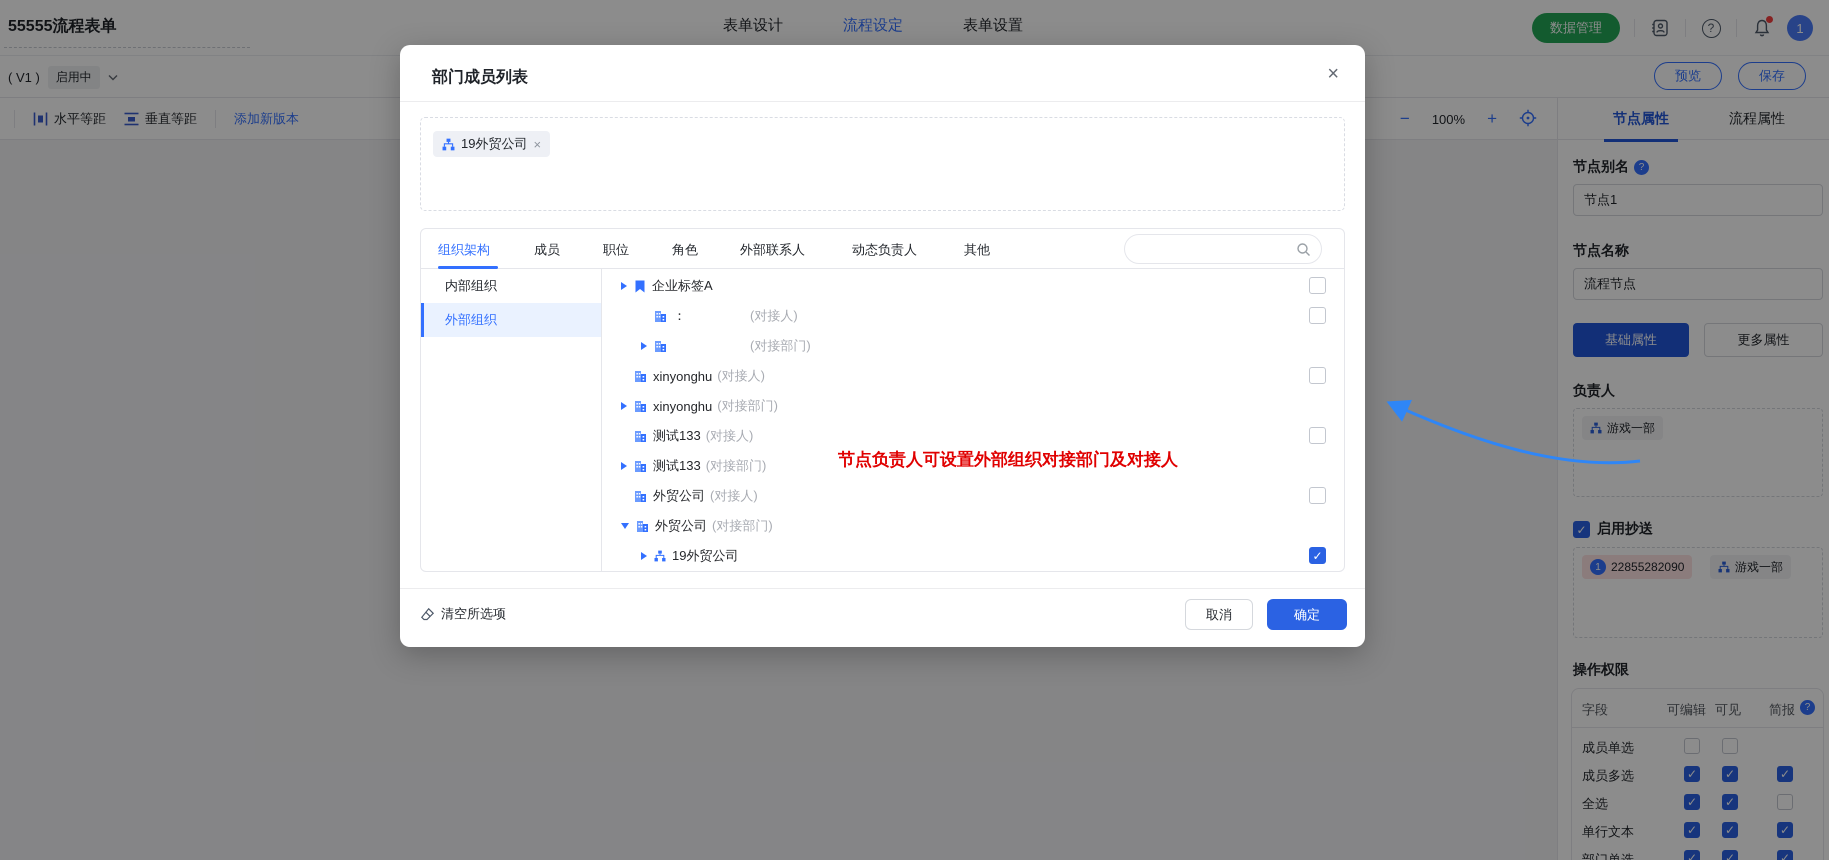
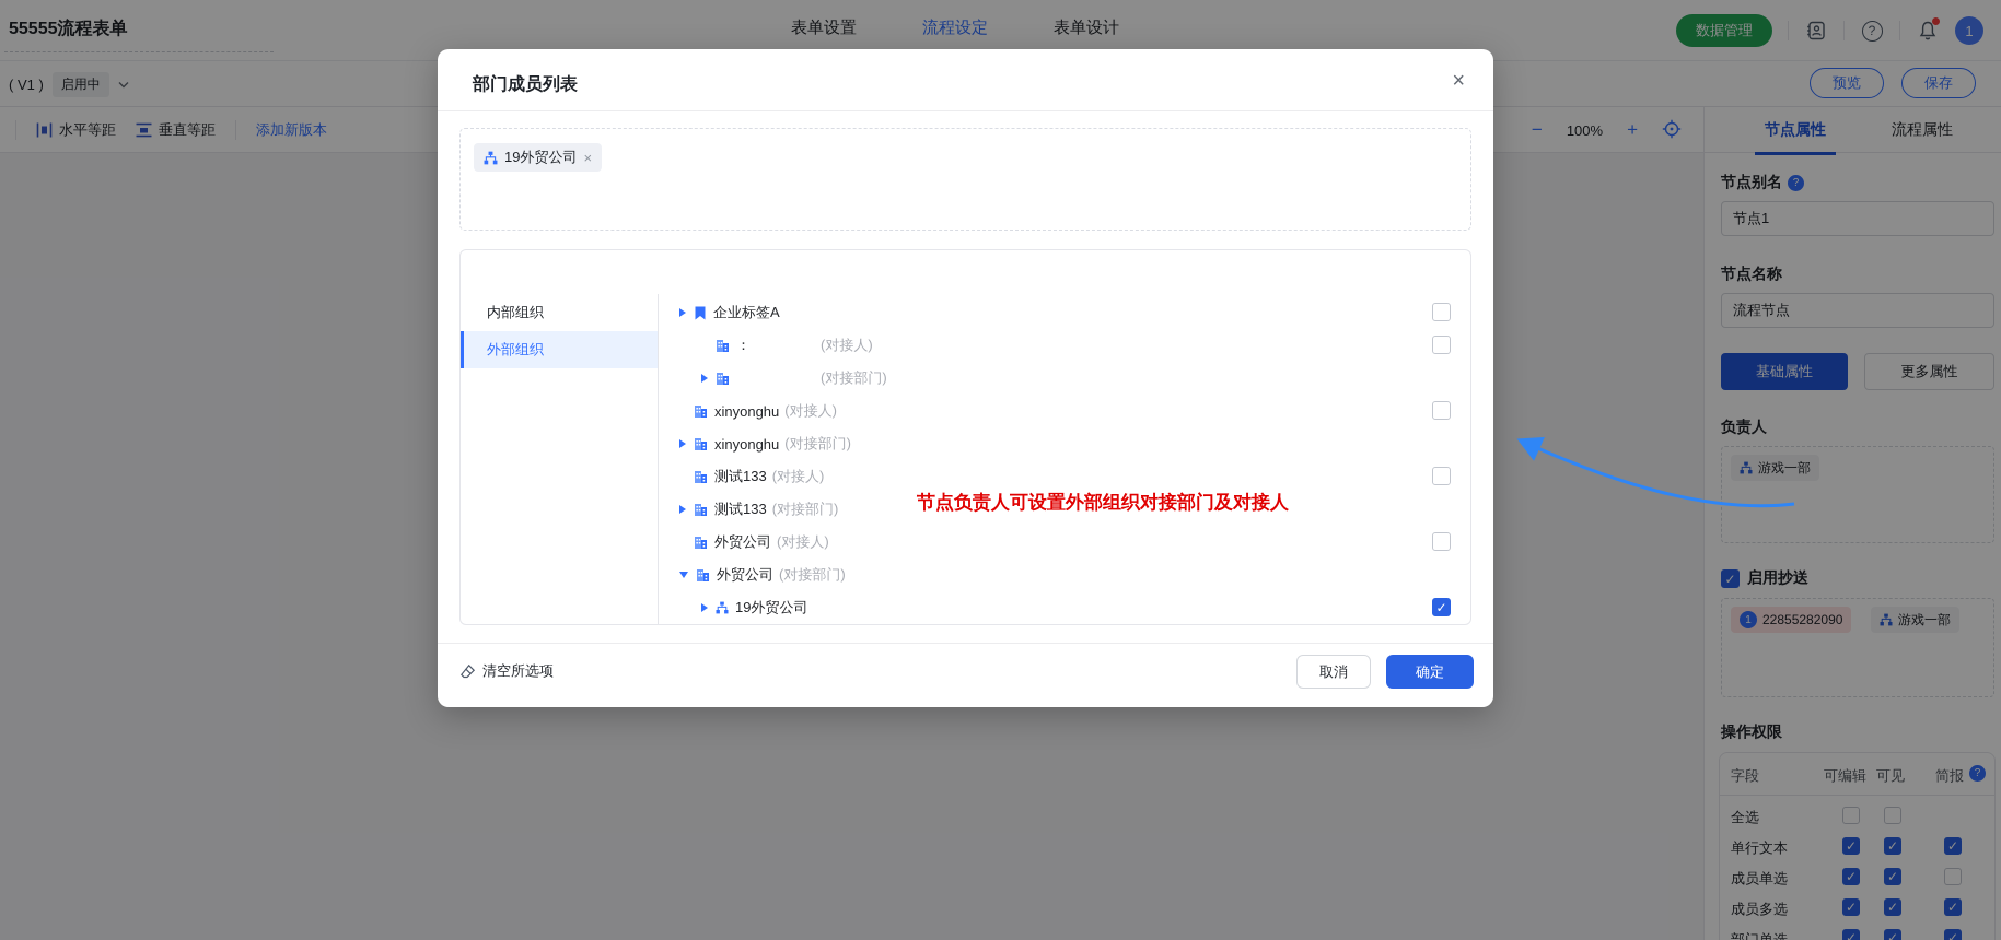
  55555流程表单
- 表单设计
+ 表单设置
  流程设定
- 表单设置
+ 表单设计
  数据管理
  ?
  1
  ( V1 )
  启用中
  预览
  保存
  水平等距
  垂直等距
  添加新版本
  −
  100%
  +
  节点属性
  流程属性
  节点别名
  ?
  节点1
  节点名称
  流程节点
  基础属性
  更多属性
  负责人
  游戏一部
  启用抄送
  1
  22855282090
  游戏一部
  操作权限
  字段
  可编辑
  可见
  简报
  ?
- 成员单选
+ 全选
- 成员多选
+ 单行文本
- 全选
+ 成员单选
- 单行文本
+ 成员多选
  部门成员列表
  ×
  19外贸公司
  ×
- 组织架构
- 成员
- 职位
- 角色
- 外部联系人
- 动态负责人
- 其他
  内部组织
  外部组织
  企业标签A
  ：
  (对接人)
  (对接部门)
  xinyonghu
  (对接人)
  xinyonghu
  (对接部门)
  测试133
  (对接人)
  测试133
  (对接部门)
  外贸公司
  (对接人)
  外贸公司
  (对接部门)
  19外贸公司
  节点负责人可设置外部组织对接部门及对接人
  清空所选项
  取消
  确定
